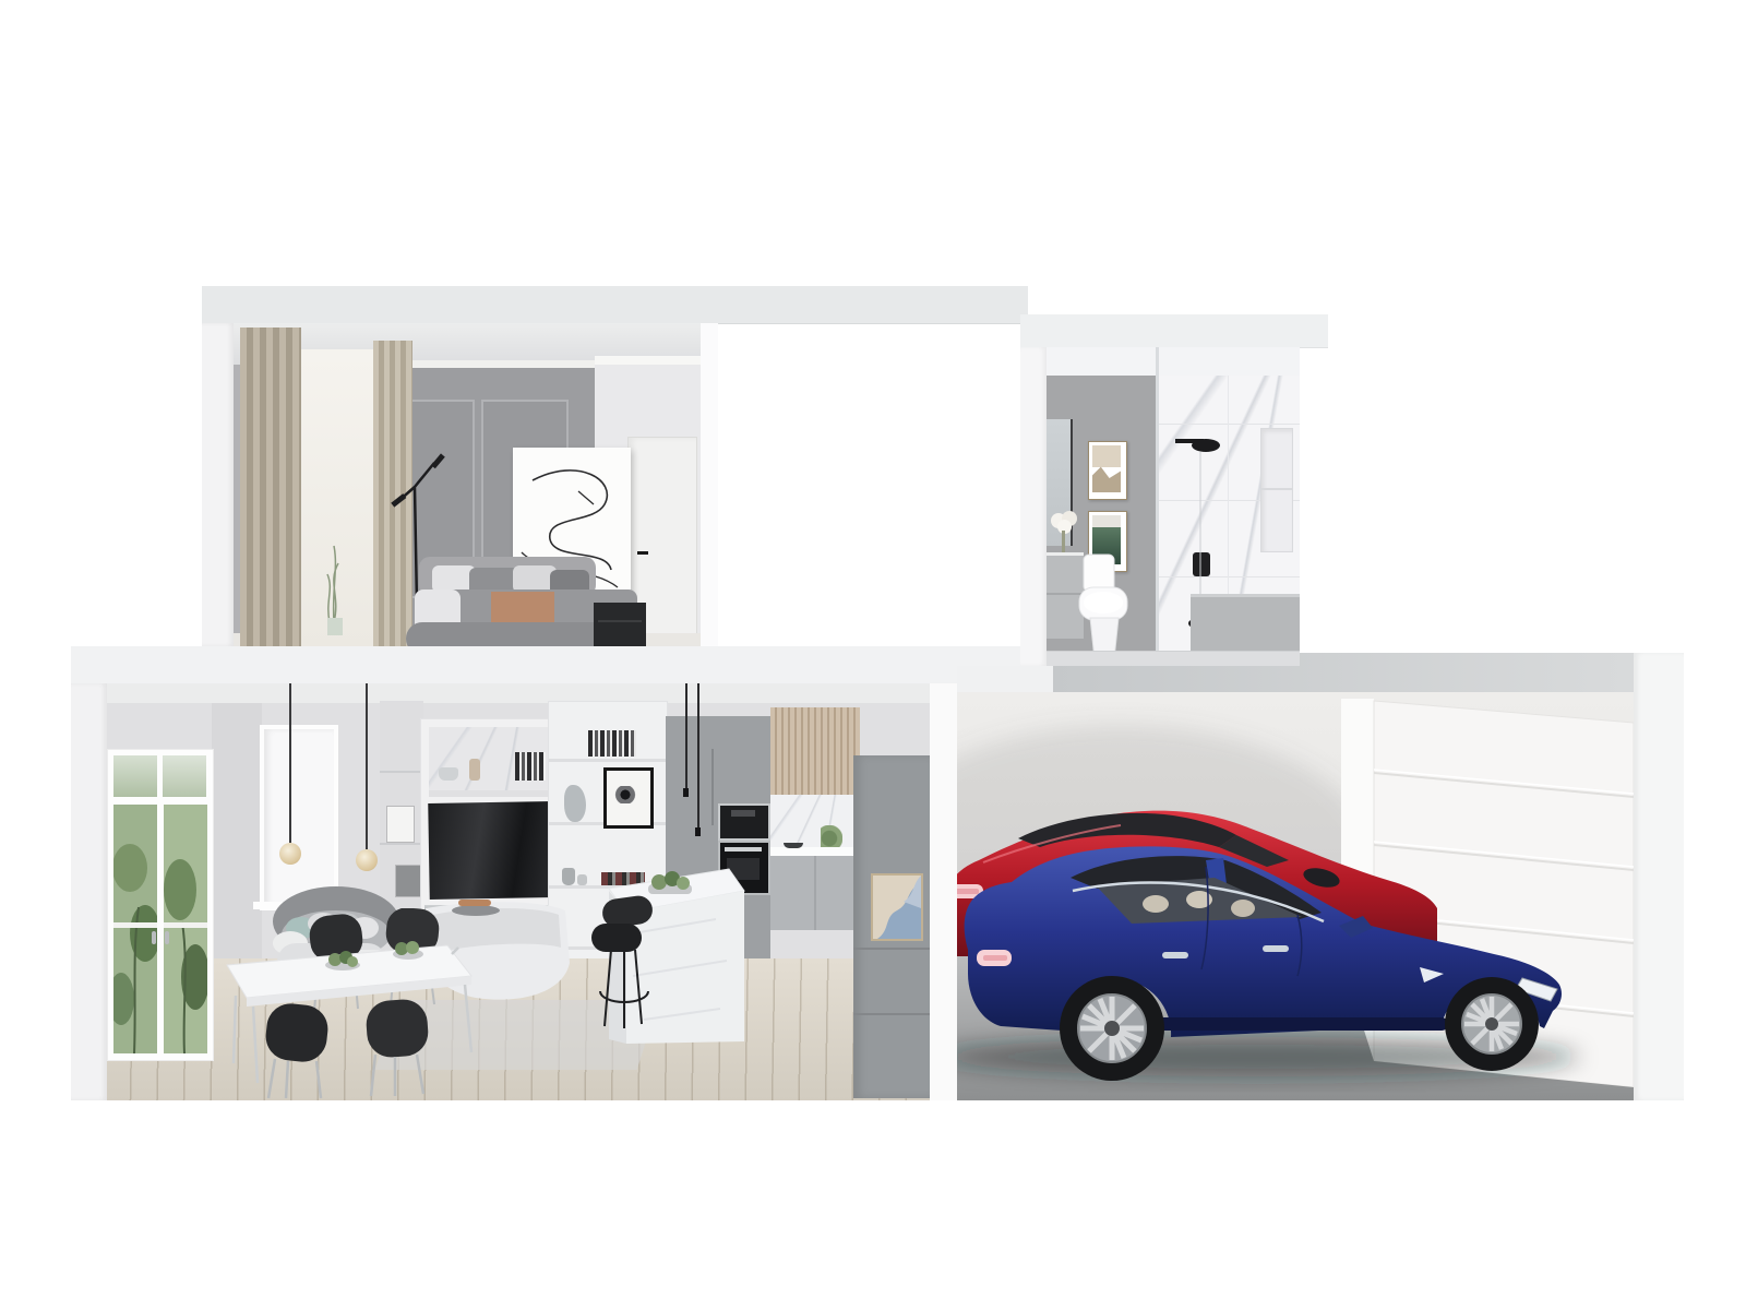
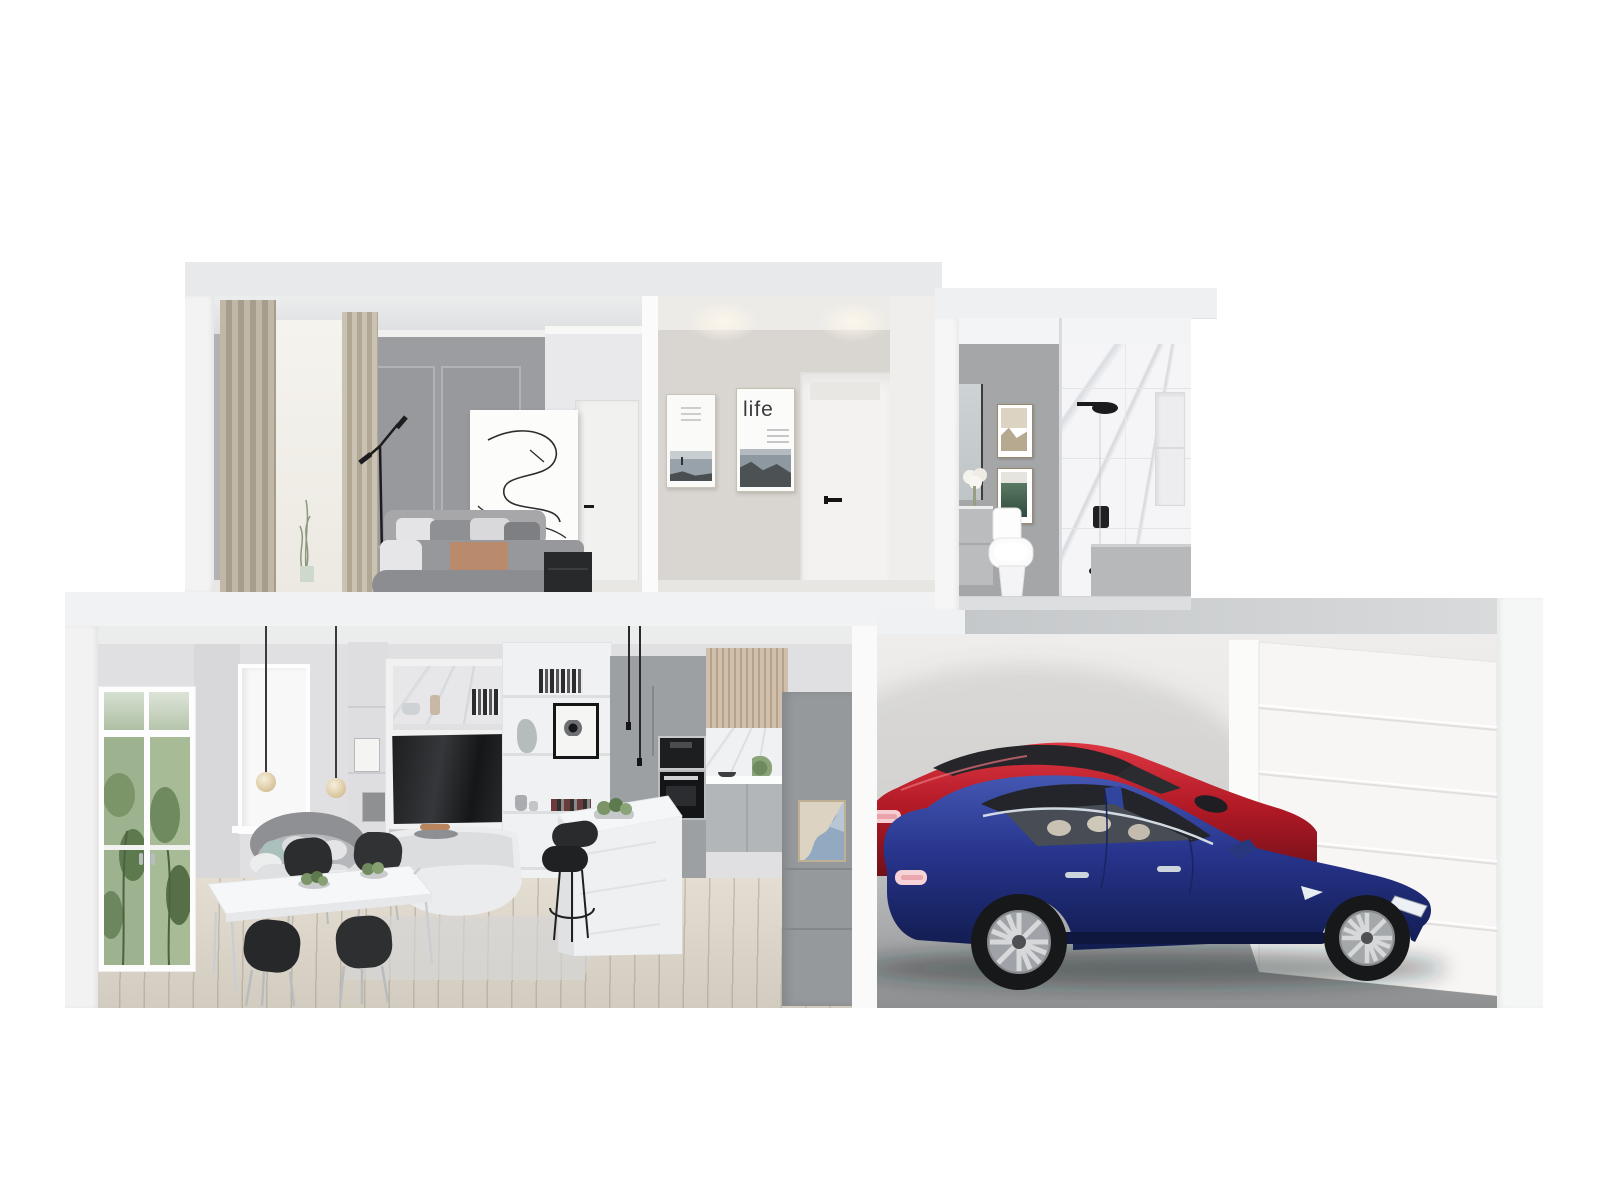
+ life
